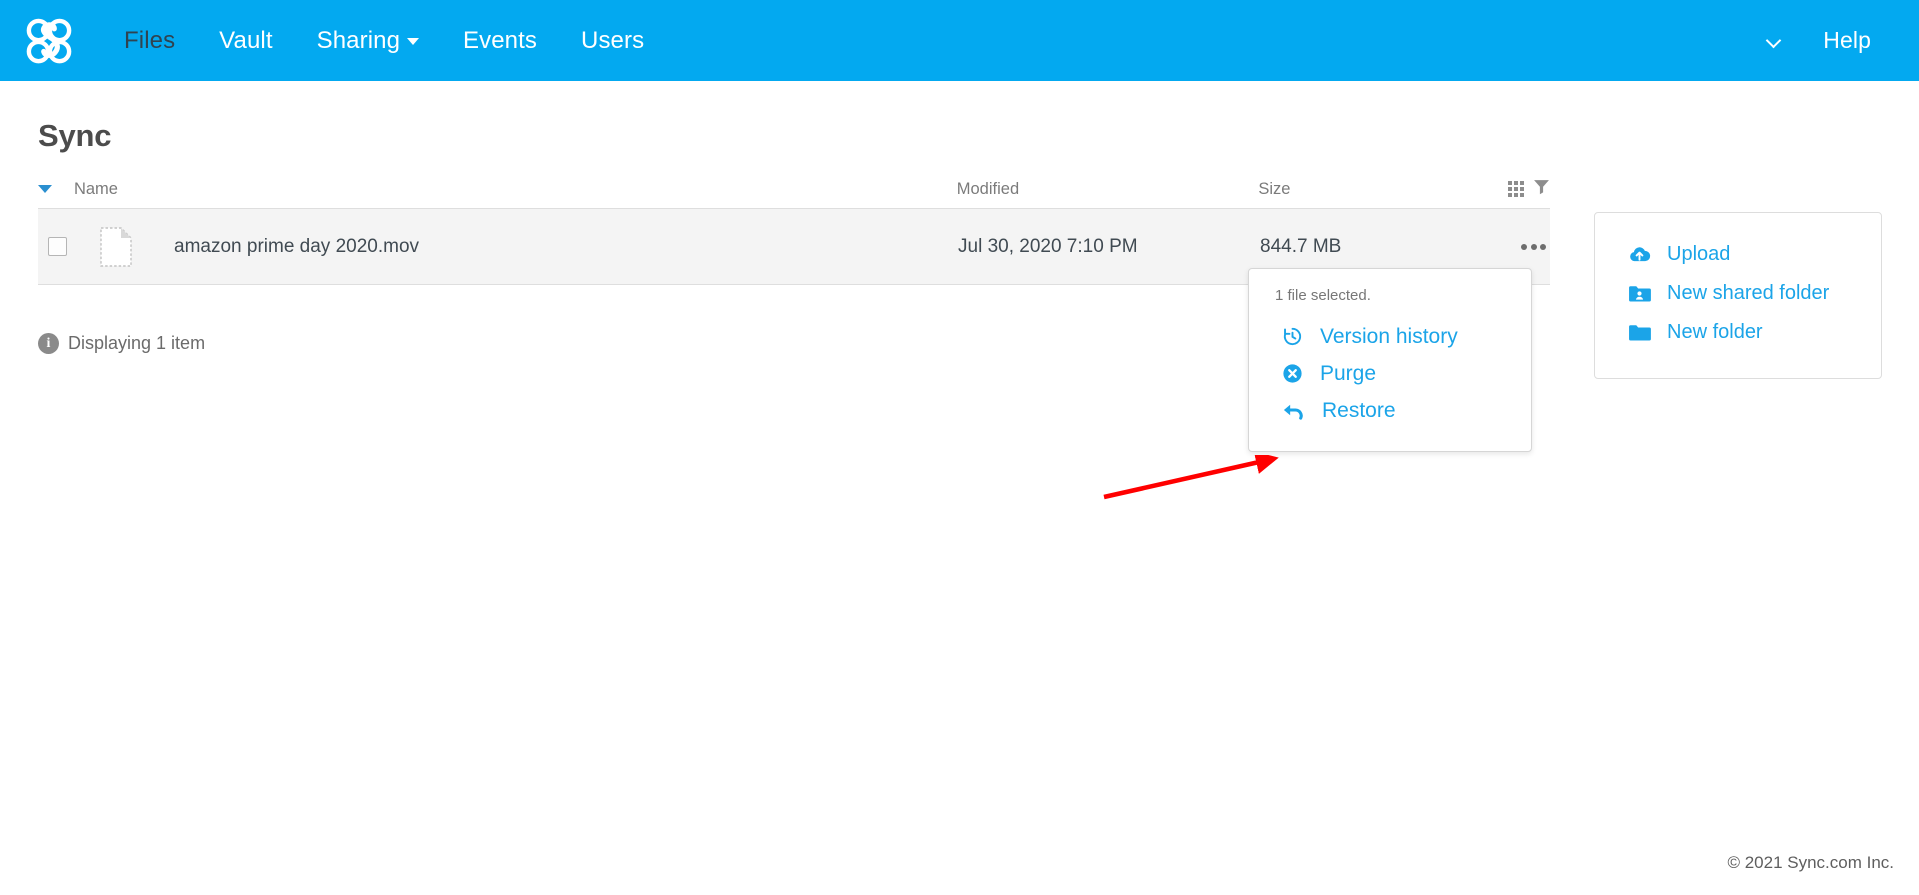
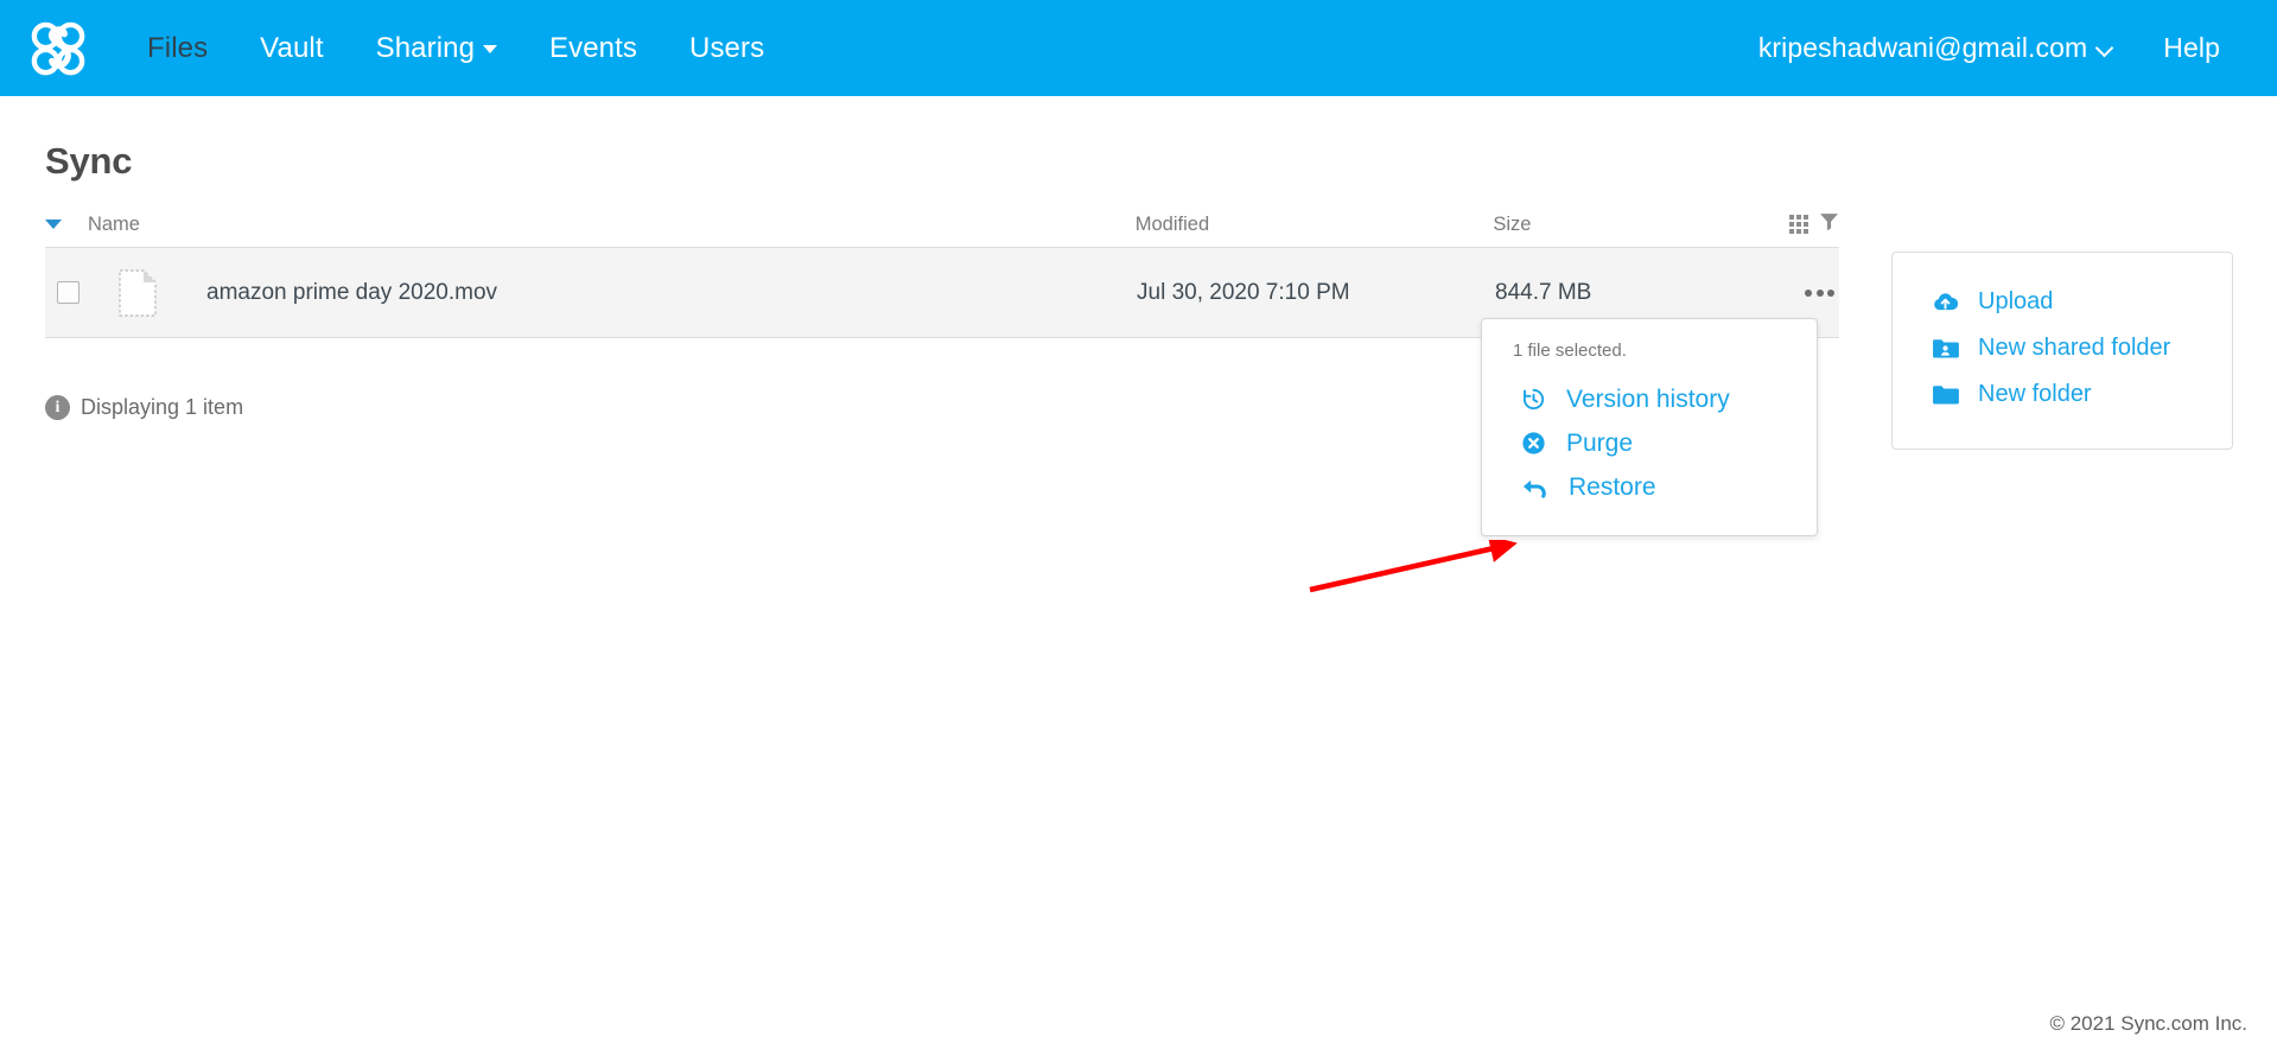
  Files
  Vault
  Sharing
  Events
  Users
+ kripeshadwani@gmail.com
  Help
  Sync
  Name
  Modified
  Size
  amazon prime day 2020.mov
  Jul 30, 2020 7:10 PM
  844.7 MB
  i
  Displaying 1 item
  1 file selected.
  Version history
  Purge
  Restore
  Upload
  New shared folder
  New folder
  © 2021 Sync.com Inc.
